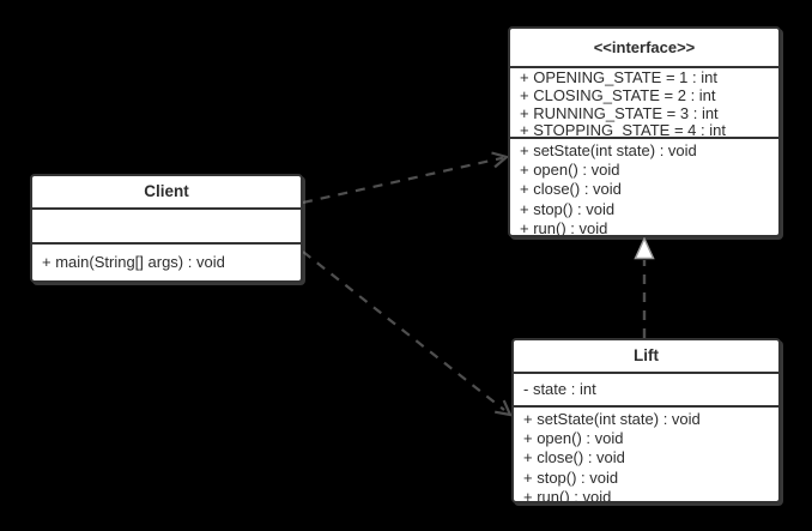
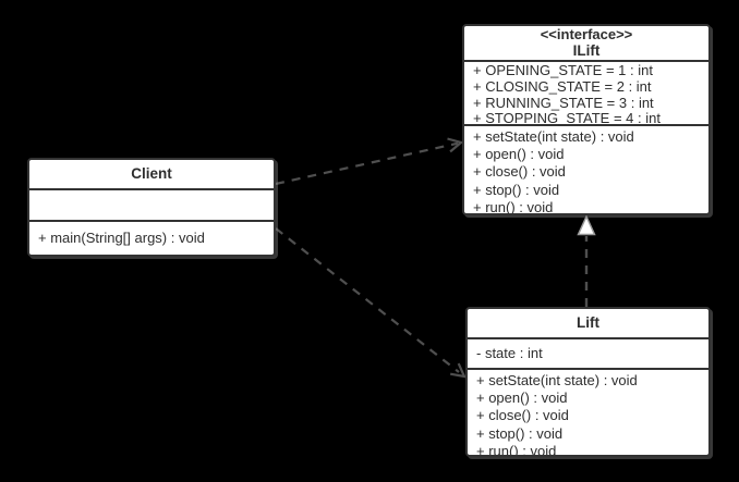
  Client
  + main(String[] args) : void
  <<interface>>
+ ILift
  + OPENING_STATE = 1 : int
  + CLOSING_STATE = 2 : int
  + RUNNING_STATE = 3 : int
  + STOPPING_STATE = 4 : int
  + setState(int state) : void
  + open() : void
  + close() : void
  + stop() : void
  + run() : void
  Lift
  - state : int
  + setState(int state) : void
  + open() : void
  + close() : void
  + stop() : void
  + run() : void
